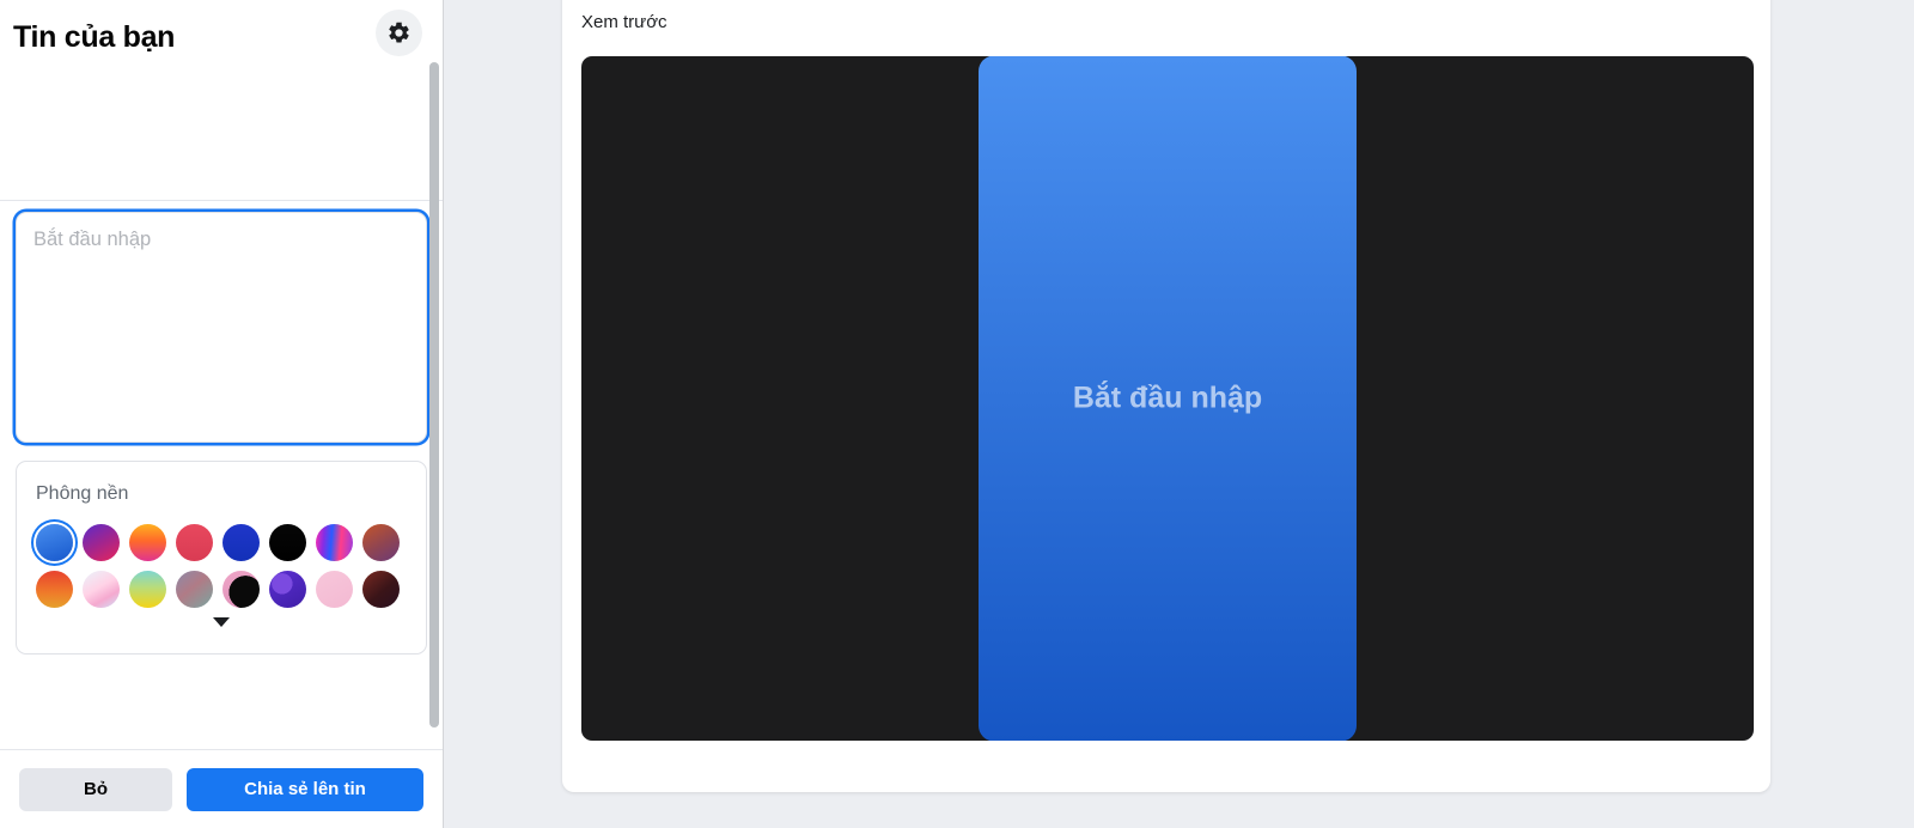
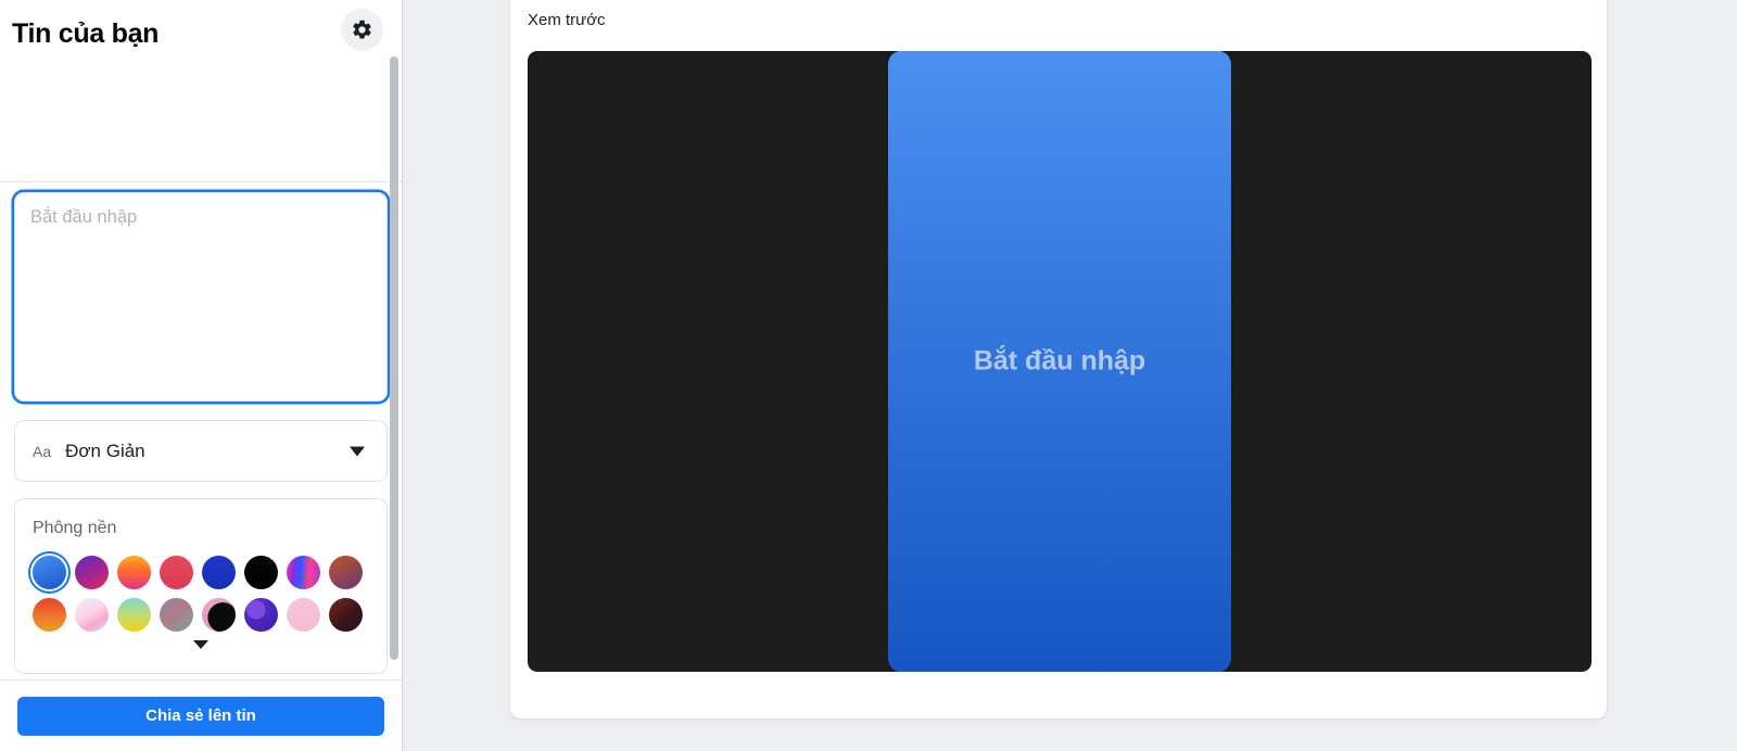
  Tin của bạn
  Bắt đầu nhập
+ Aa
+ Đơn Giản
  Phông nền
- Bỏ
  Chia sẻ lên tin
  Xem trước
  Bắt đầu nhập
